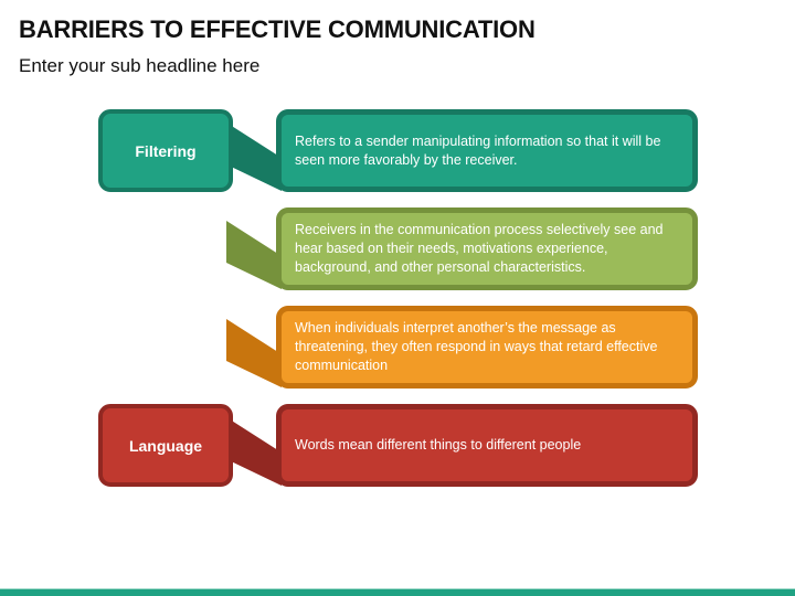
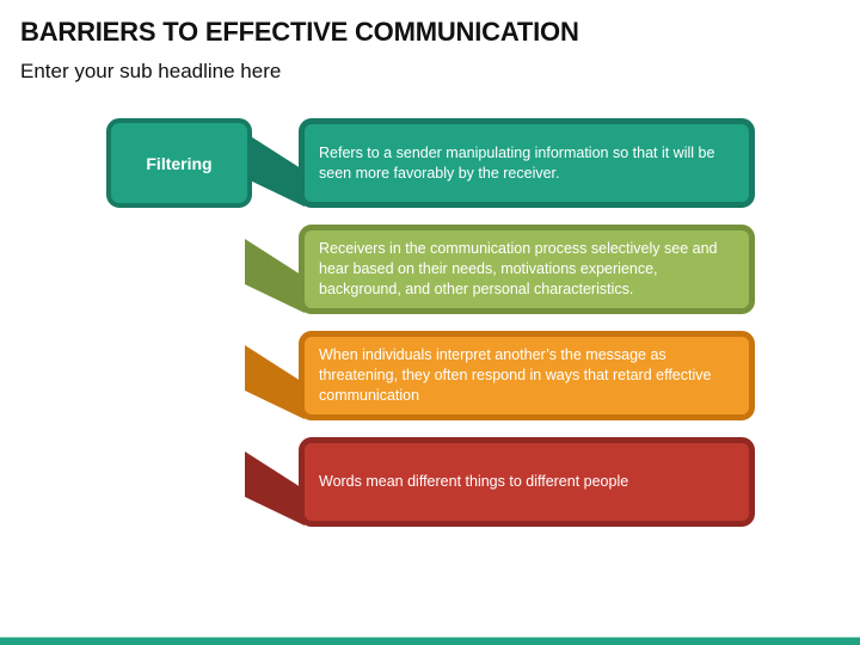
  BARRIERS TO EFFECTIVE COMMUNICATION
  Enter your sub headline here
  Filtering
  Refers to a sender manipulating information so that it will be seen more favorably by the receiver.
  Receivers in the communication process selectively see and hear based on their needs, motivations experience, background, and other personal characteristics.
  When individuals interpret another’s the message as threatening, they often respond in ways that retard effective communication
- Language
  Words mean different things to different people
